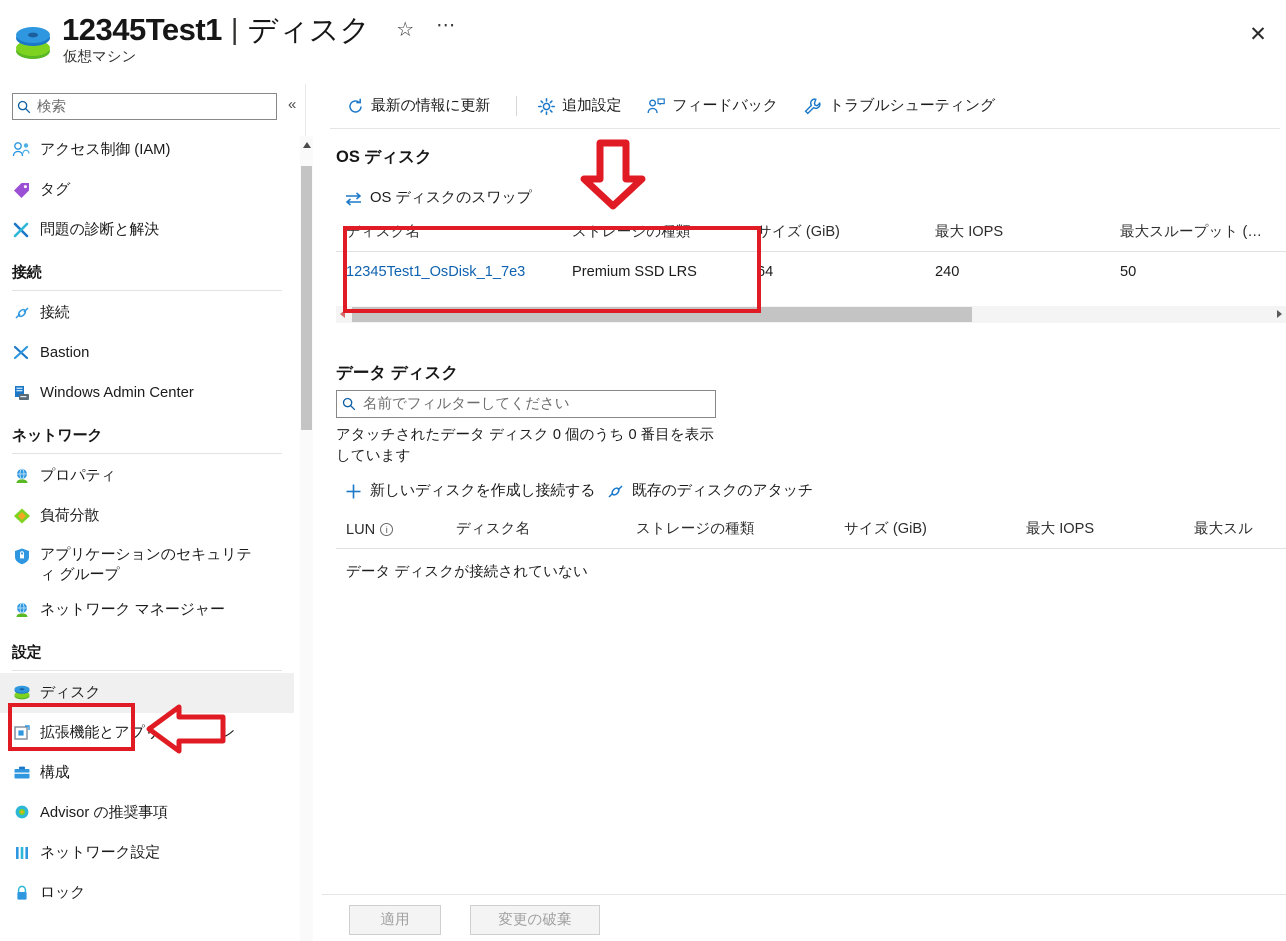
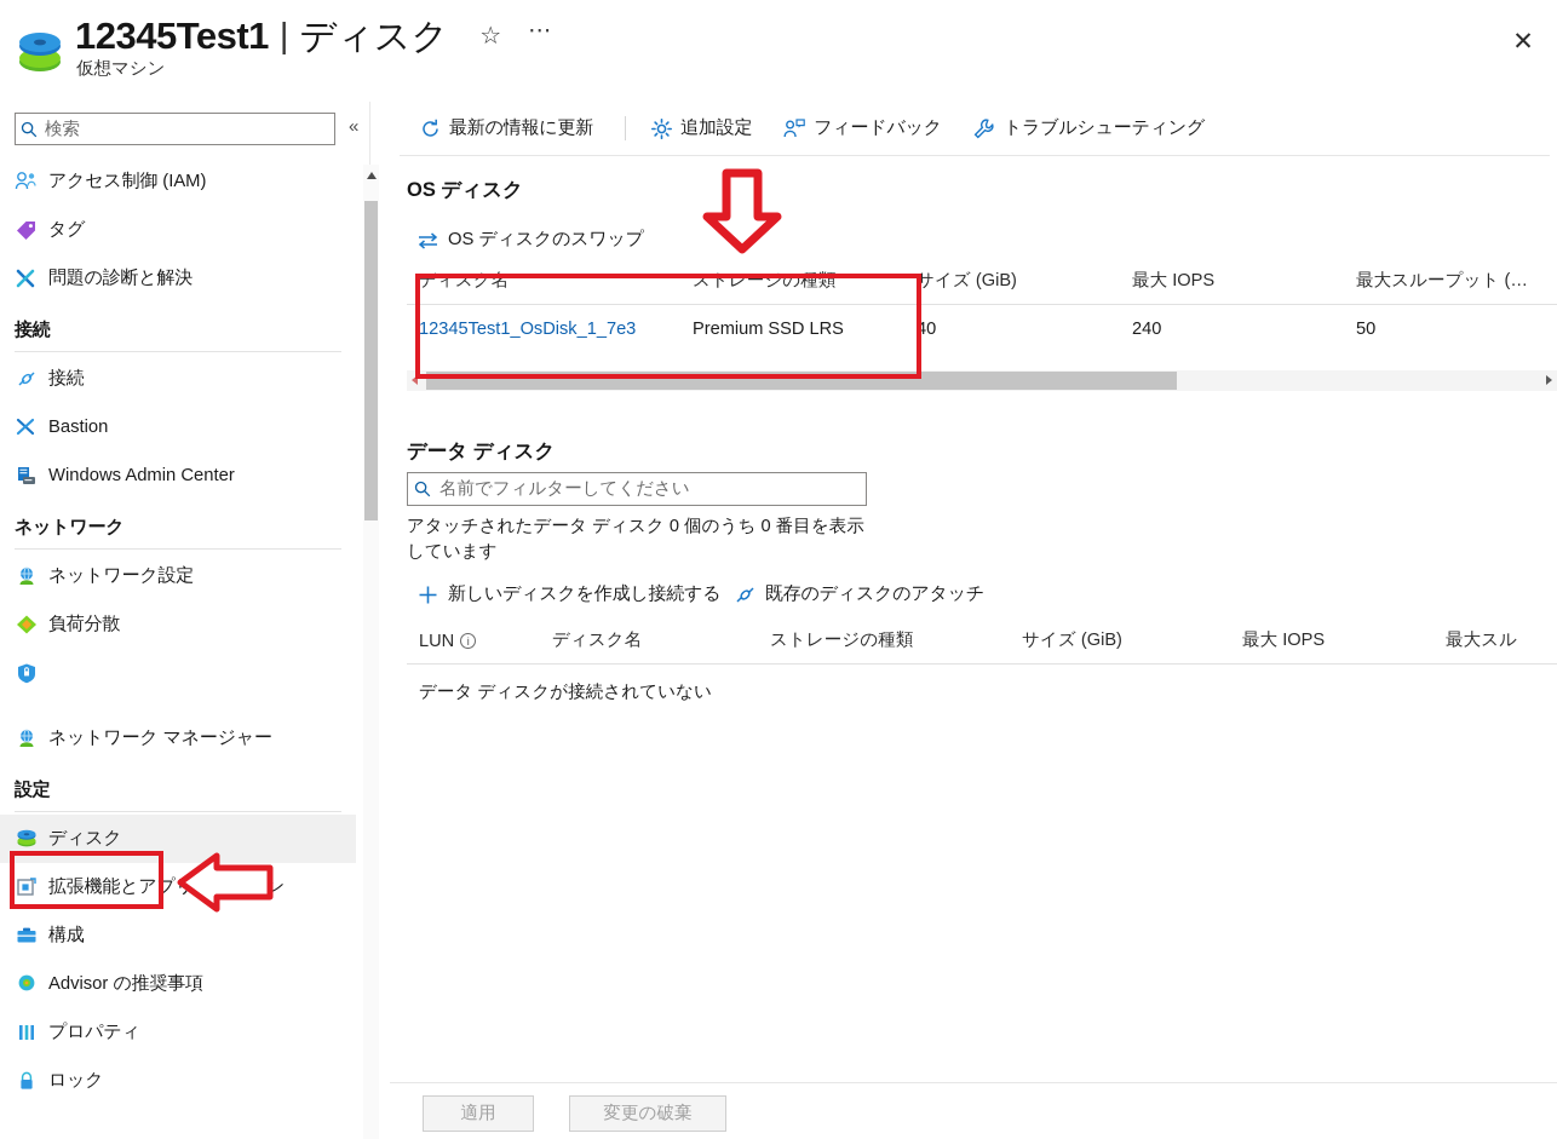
  12345Test1
  |
  ディスク
  ☆
  ⋯
  仮想マシン
  ✕
  検索
  «
  アクセス制御 (IAM)
  タグ
  問題の診断と解決
  接続
  接続
  Bastion
  Windows Admin Center
  ネットワーク
- プロパティ
+ ネットワーク設定
  負荷分散
- アプリケーションのセキュリティ グループ
  ネットワーク マネージャー
  設定
  ディスク
  構成
  Advisor の推奨事項
- ネットワーク設定
+ プロパティ
  ロック
  最新の情報に更新
  追加設定
  フィードバック
  トラブルシューティング
  OS ディスク
  OS ディスクのスワップ
  ディスク名
  ストレージの種類
  サイズ (GiB)
  最大 IOPS
  最大スループット (…
  12345Test1_OsDisk_1_7e3
  Premium SSD LRS
- 64
+ 40
  240
  50
  データ ディスク
  名前でフィルターしてください
  アタッチされたデータ ディスク 0 個のうち 0 番目を表示しています
  新しいディスクを作成し接続する
  既存のディスクのアタッチ
  LUN i
  ディスク名
  ストレージの種類
  サイズ (GiB)
  最大 IOPS
  最大スル
  データ ディスクが接続されていない
  適用
  変更の破棄
